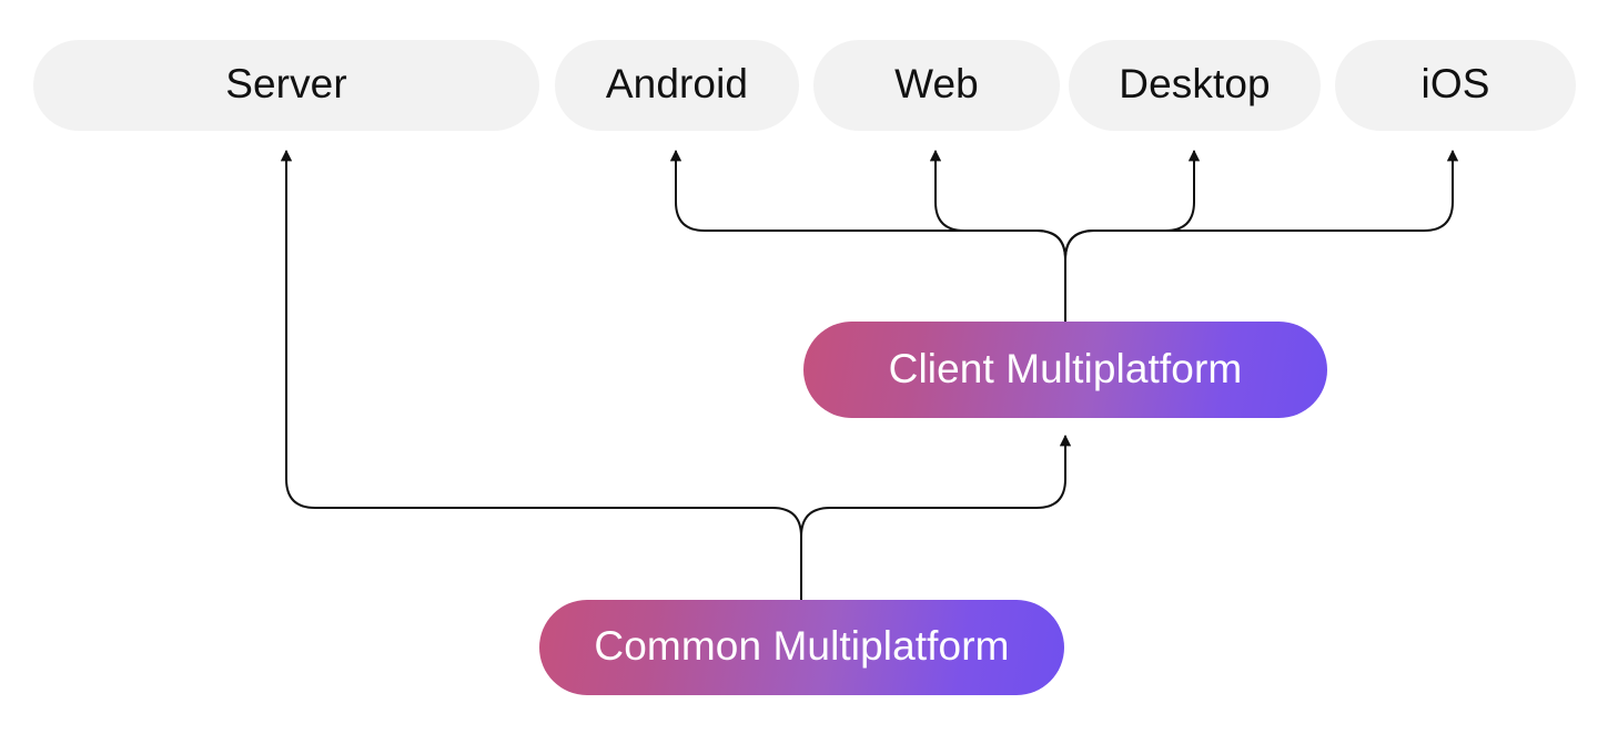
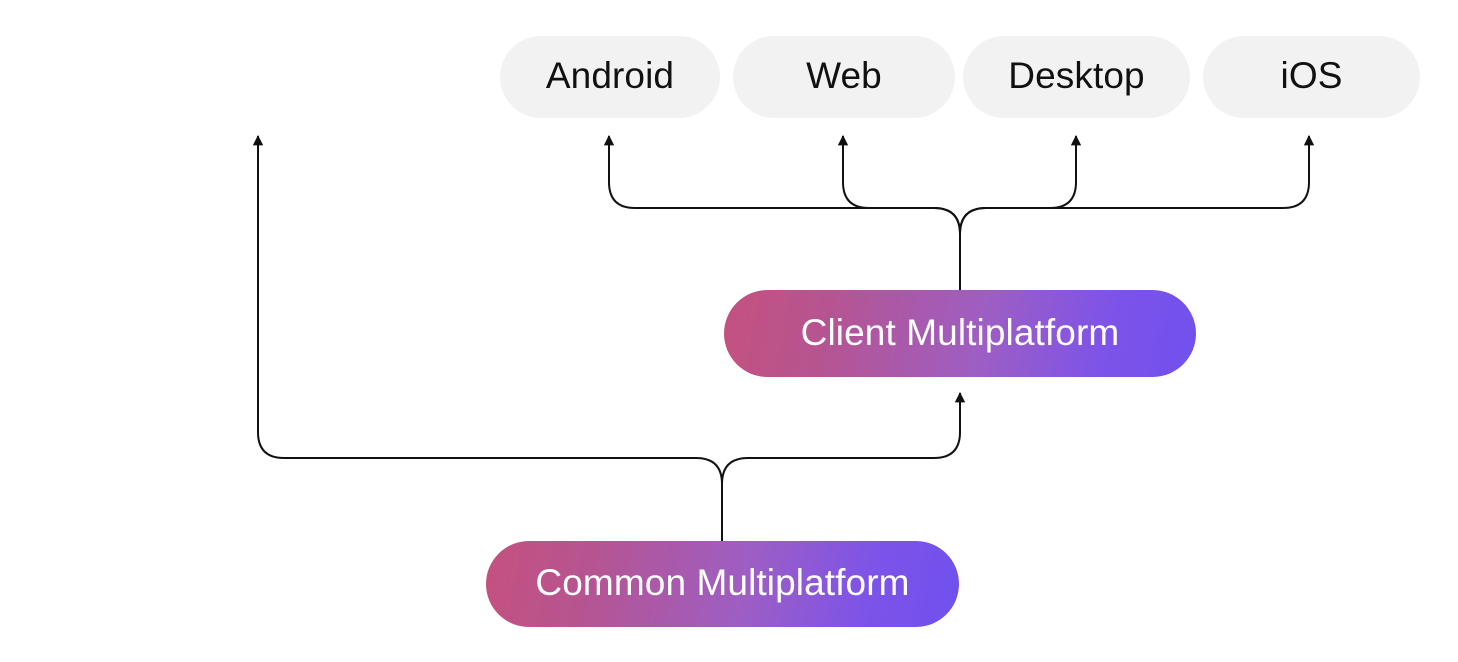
- Server
  Android
  Web
  Desktop
  iOS
  Client Multiplatform
  Common Multiplatform
